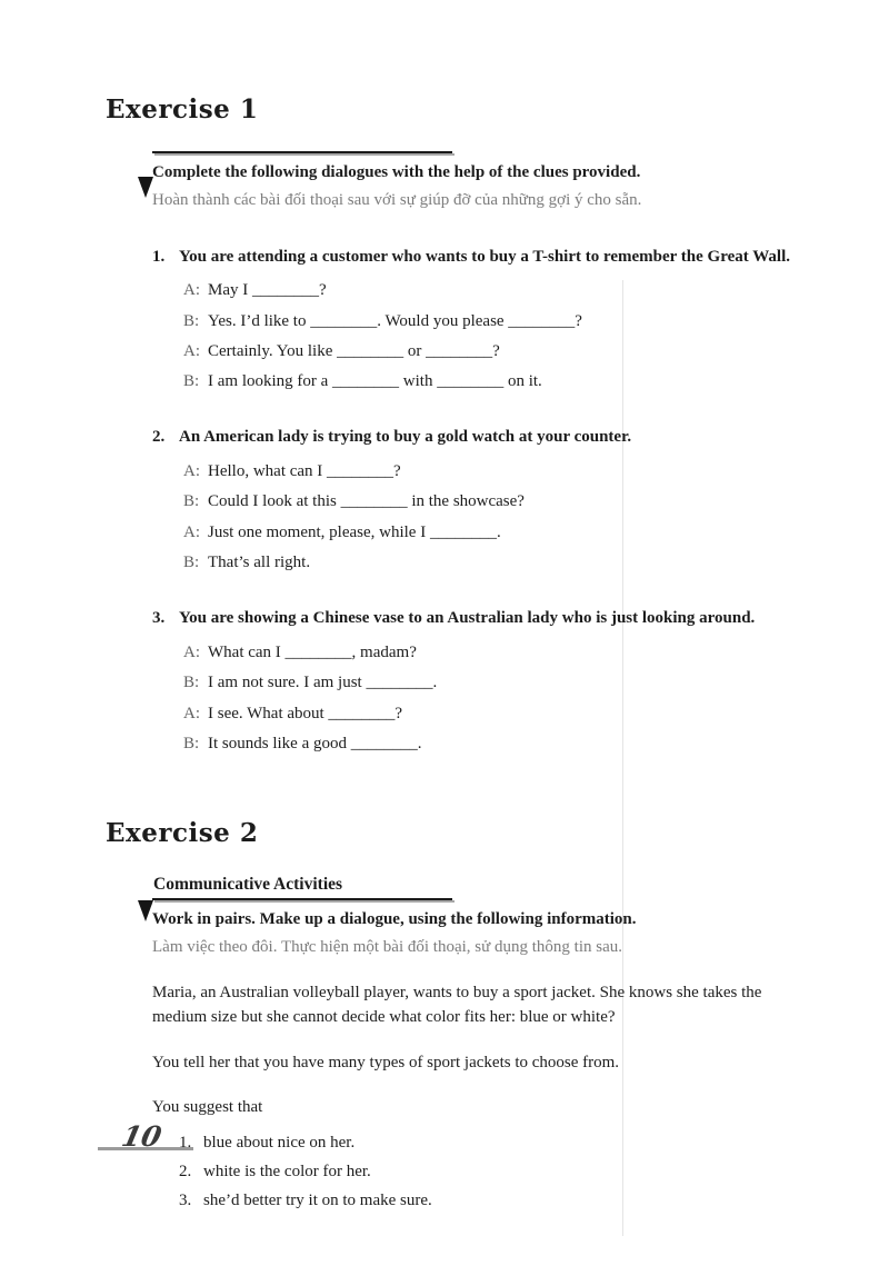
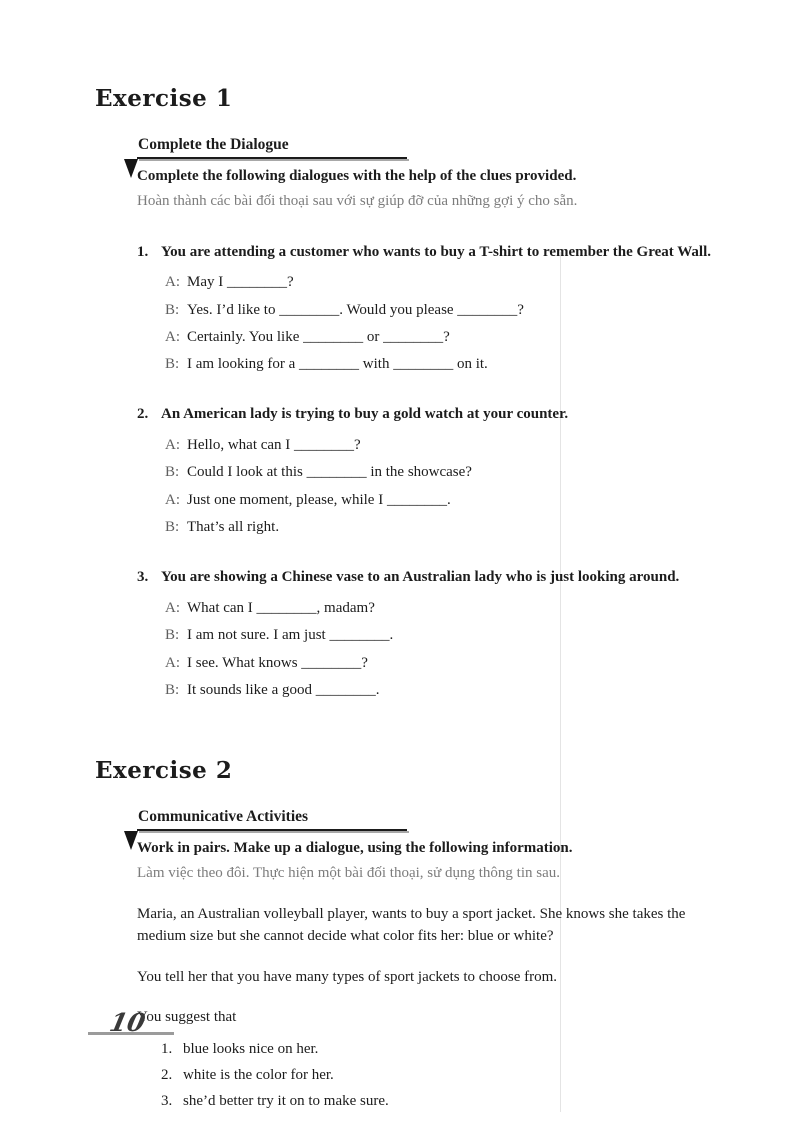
  Exercise 1
+ Complete the Dialogue
  Complete the following dialogues with the help of the clues provided.
  Hoàn thành các bài đối thoại sau với sự giúp đỡ của những gợi ý cho sẵn.
  1.
  You are attending a customer who wants to buy a T-shirt to remember the Great Wall.
  A:
  May I ________?
  B:
  Yes. I’d like to ________. Would you please ________?
  A:
  Certainly. You like ________ or ________?
  B:
  I am looking for a ________ with ________ on it.
  2.
  An American lady is trying to buy a gold watch at your counter.
  A:
  Hello, what can I ________?
  B:
  Could I look at this ________ in the showcase?
  A:
  Just one moment, please, while I ________.
  B:
  That’s all right.
  3.
  You are showing a Chinese vase to an Australian lady who is just looking around.
  A:
  What can I ________, madam?
  B:
  I am not sure. I am just ________.
  A:
- I see. What about ________?
+ I see. What knows ________?
  B:
  It sounds like a good ________.
  Exercise 2
  Communicative Activities
  Work in pairs. Make up a dialogue, using the following information.
  Làm việc theo đôi. Thực hiện một bài đối thoại, sử dụng thông tin sau.
  Maria, an Australian volleyball player, wants to buy a sport jacket. She knows she takes the medium size but she cannot decide what color fits her: blue or white?
  You tell her that you have many types of sport jackets to choose from.
  You suggest that
  1.
- blue about nice on her.
+ blue looks nice on her.
  2.
  white is the color for her.
  3.
  she’d better try it on to make sure.
